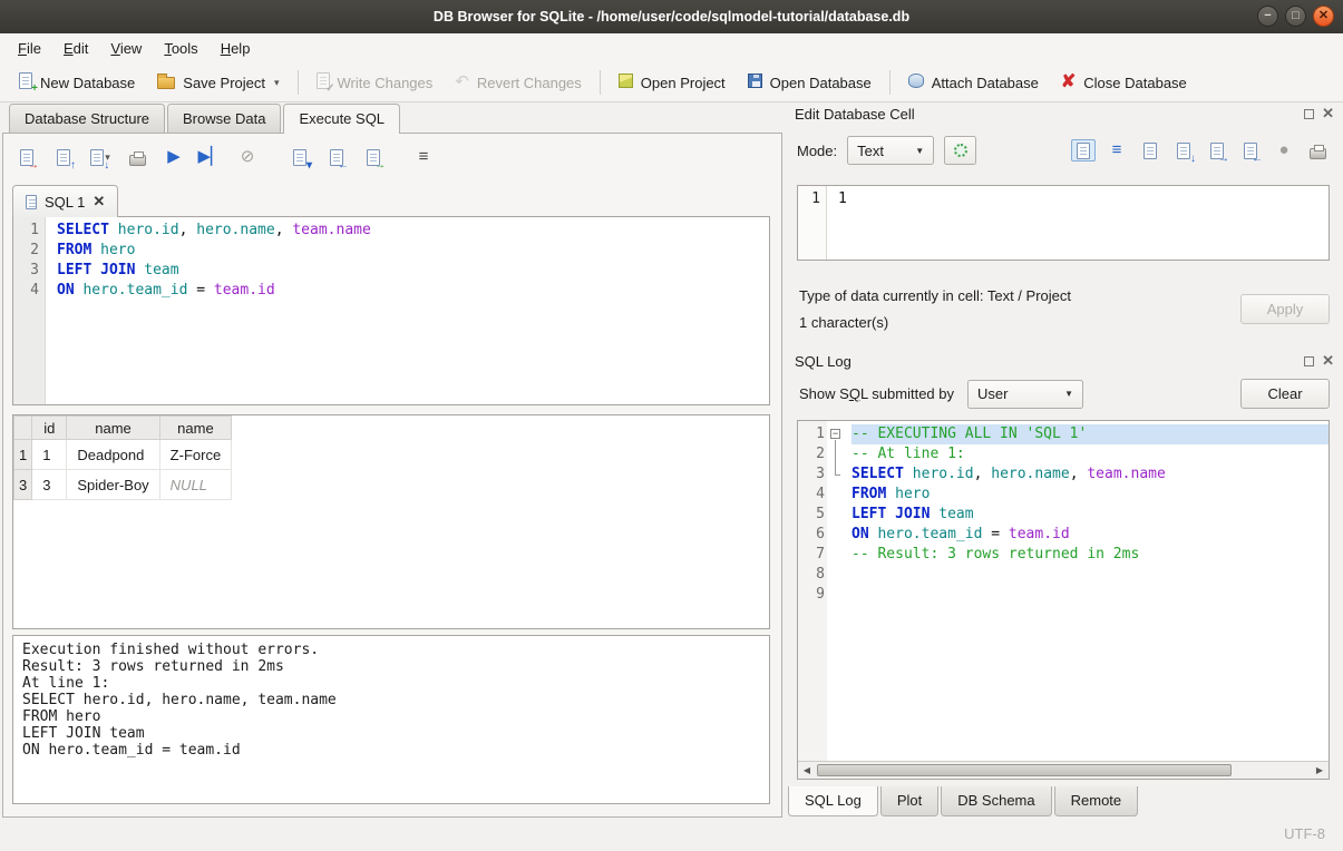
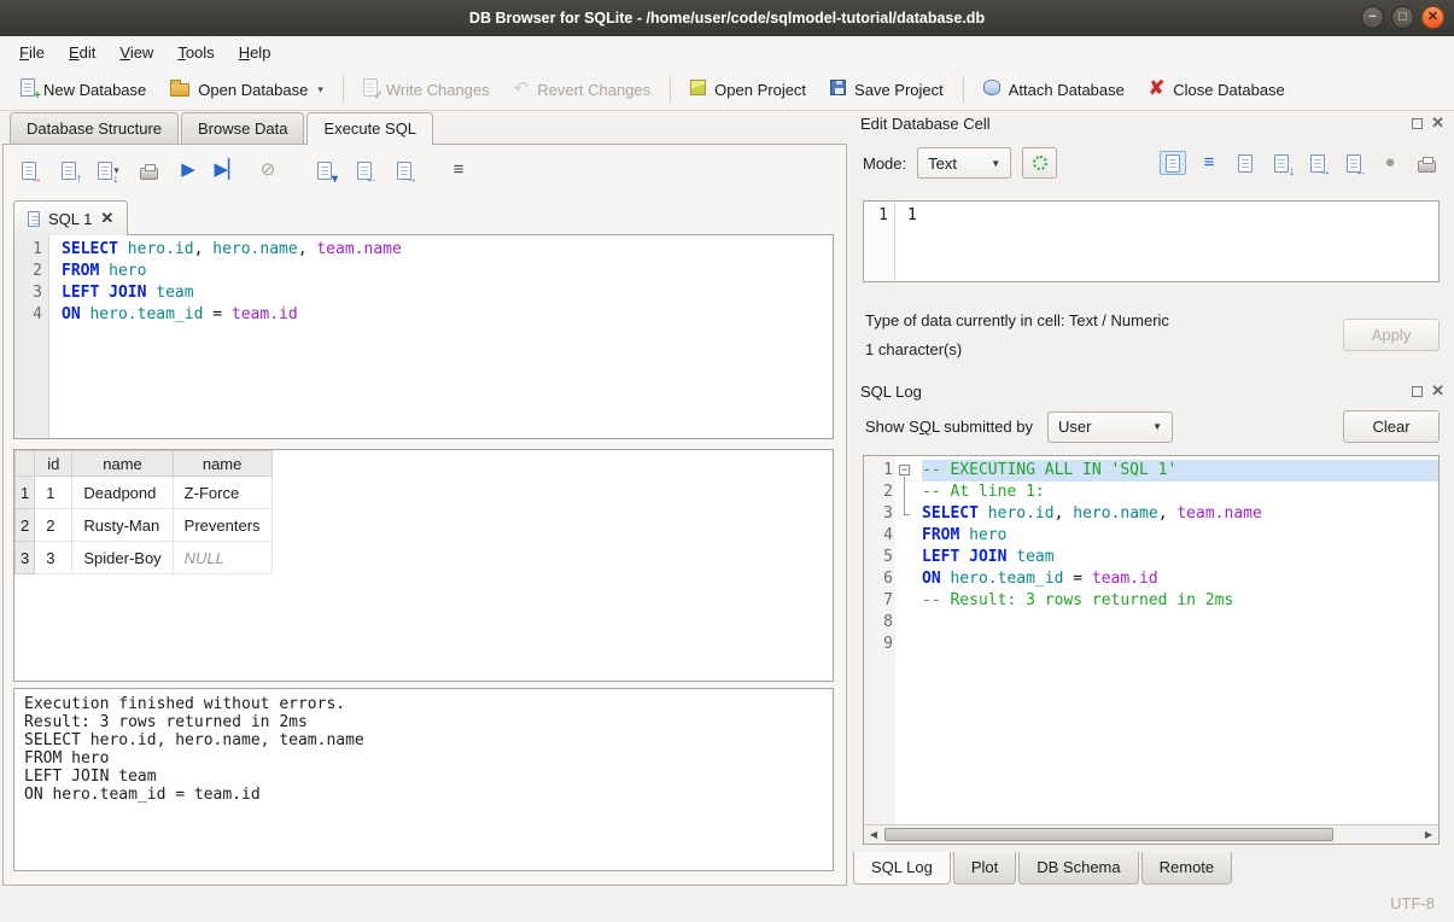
  DB Browser for SQLite - /home/user/code/sqlmodel-tutorial/database.db
  −
  □
  ✕
  File
  Edit
  View
  Tools
  Help
  New Database
- Save Project
+ Open Database
  ▾
  Write Changes
  ↶
  Revert Changes
  Open Project
- Open Database
+ Save Project
  Attach Database
  ✘
  Close Database
  Database Structure
  Browse Data
  Execute SQL
  ▾
  ▶
  ▶▏
  ⊘
  ≡
  SQL 1
  ✕
  1
  2
  3
  4
  SELECT hero.id, hero.name, team.name
  FROM hero
  LEFT JOIN team
  ON hero.team_id = team.id
  	id	name	name
  1	1	Deadpond	Z-Force
+ 2	2	Rusty-Man	Preventers
  3	3	Spider-Boy	NULL
  Execution finished without errors.
  Result: 3 rows returned in 2ms
- At line 1:
  SELECT hero.id, hero.name, team.name
  FROM hero
  LEFT JOIN team
  ON hero.team_id = team.id
  Edit Database Cell
  ✕
  Mode:
  Text
  ▼
  ≡
  ●
  1
  1
- Type of data currently in cell: Text / Project
+ Type of data currently in cell: Text / Numeric
  1 character(s)
  Apply
  SQL Log
  ✕
  Show SQL submitted by
  User
  ▼
  Clear
  1
  2
  3
  4
  5
  6
  7
  8
  9
  −
  -- EXECUTING ALL IN 'SQL 1'
  -- At line 1:
  SELECT hero.id, hero.name, team.name
  FROM hero
  LEFT JOIN team
  ON hero.team_id = team.id
  -- Result: 3 rows returned in 2ms
  ◀
  ▶
  SQL Log
  Plot
  DB Schema
  Remote
  UTF-8
